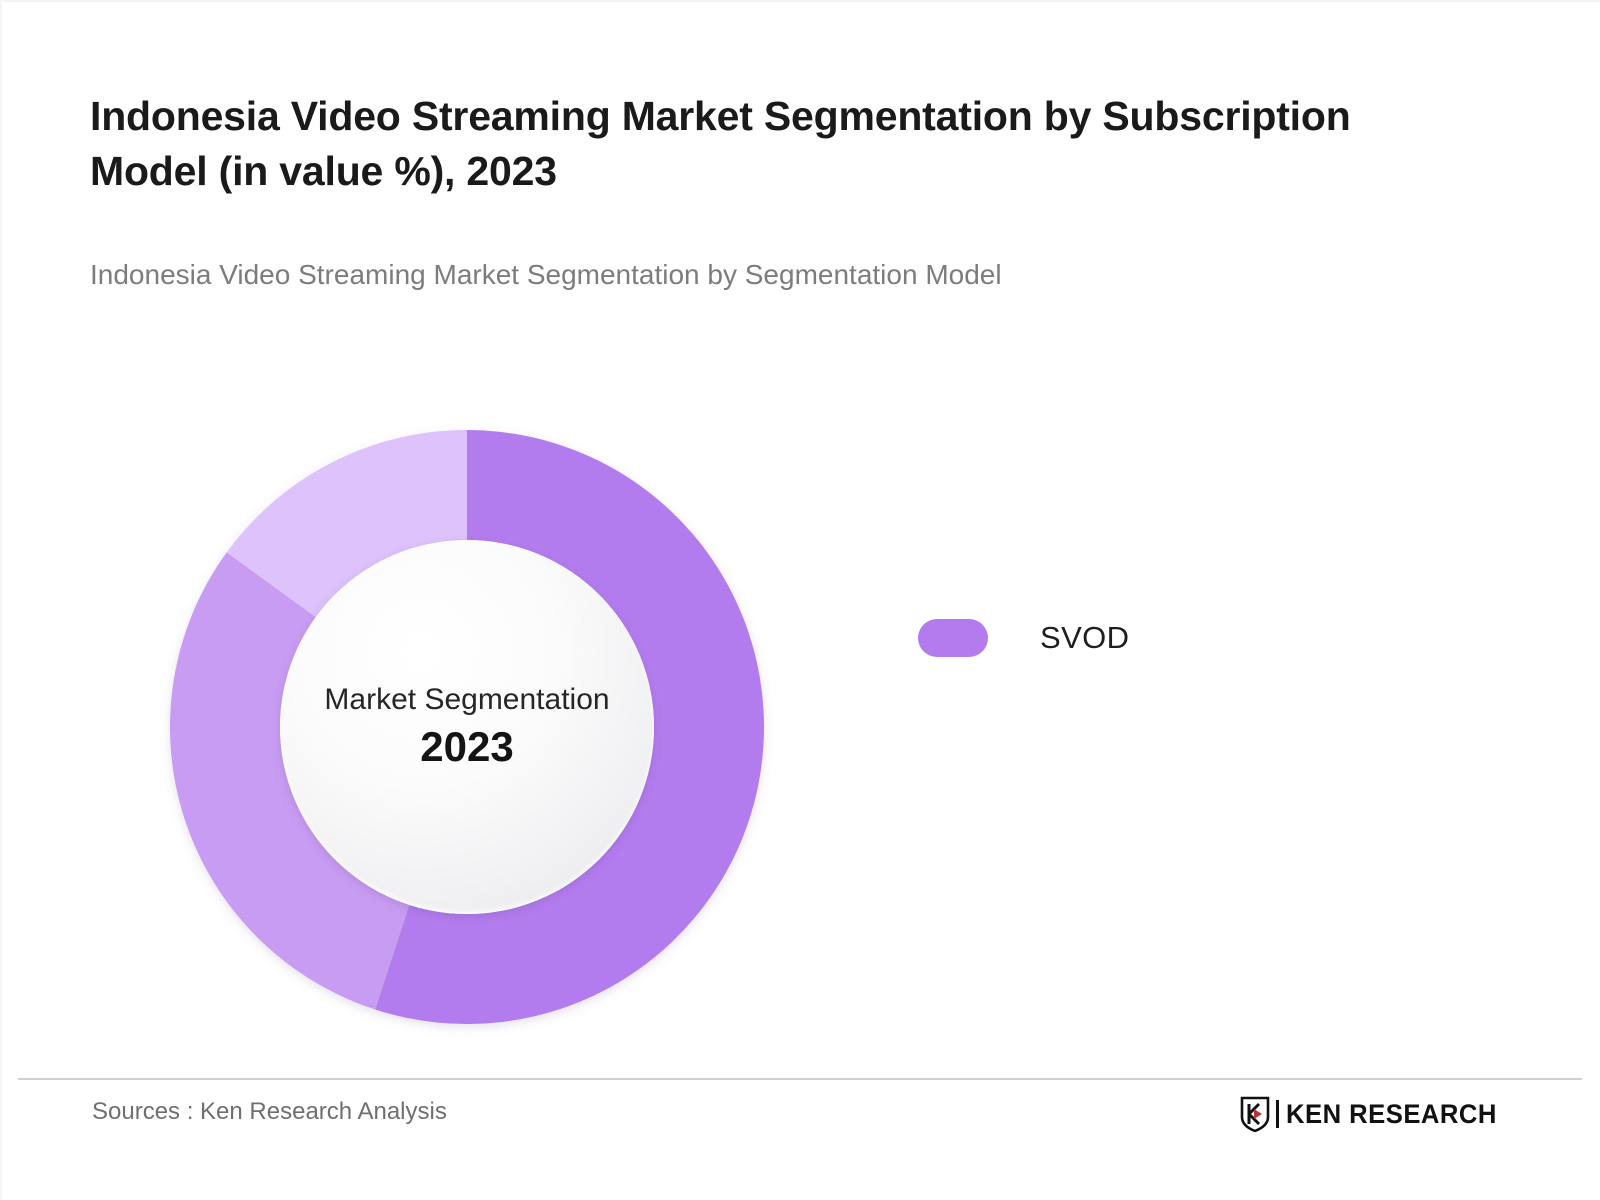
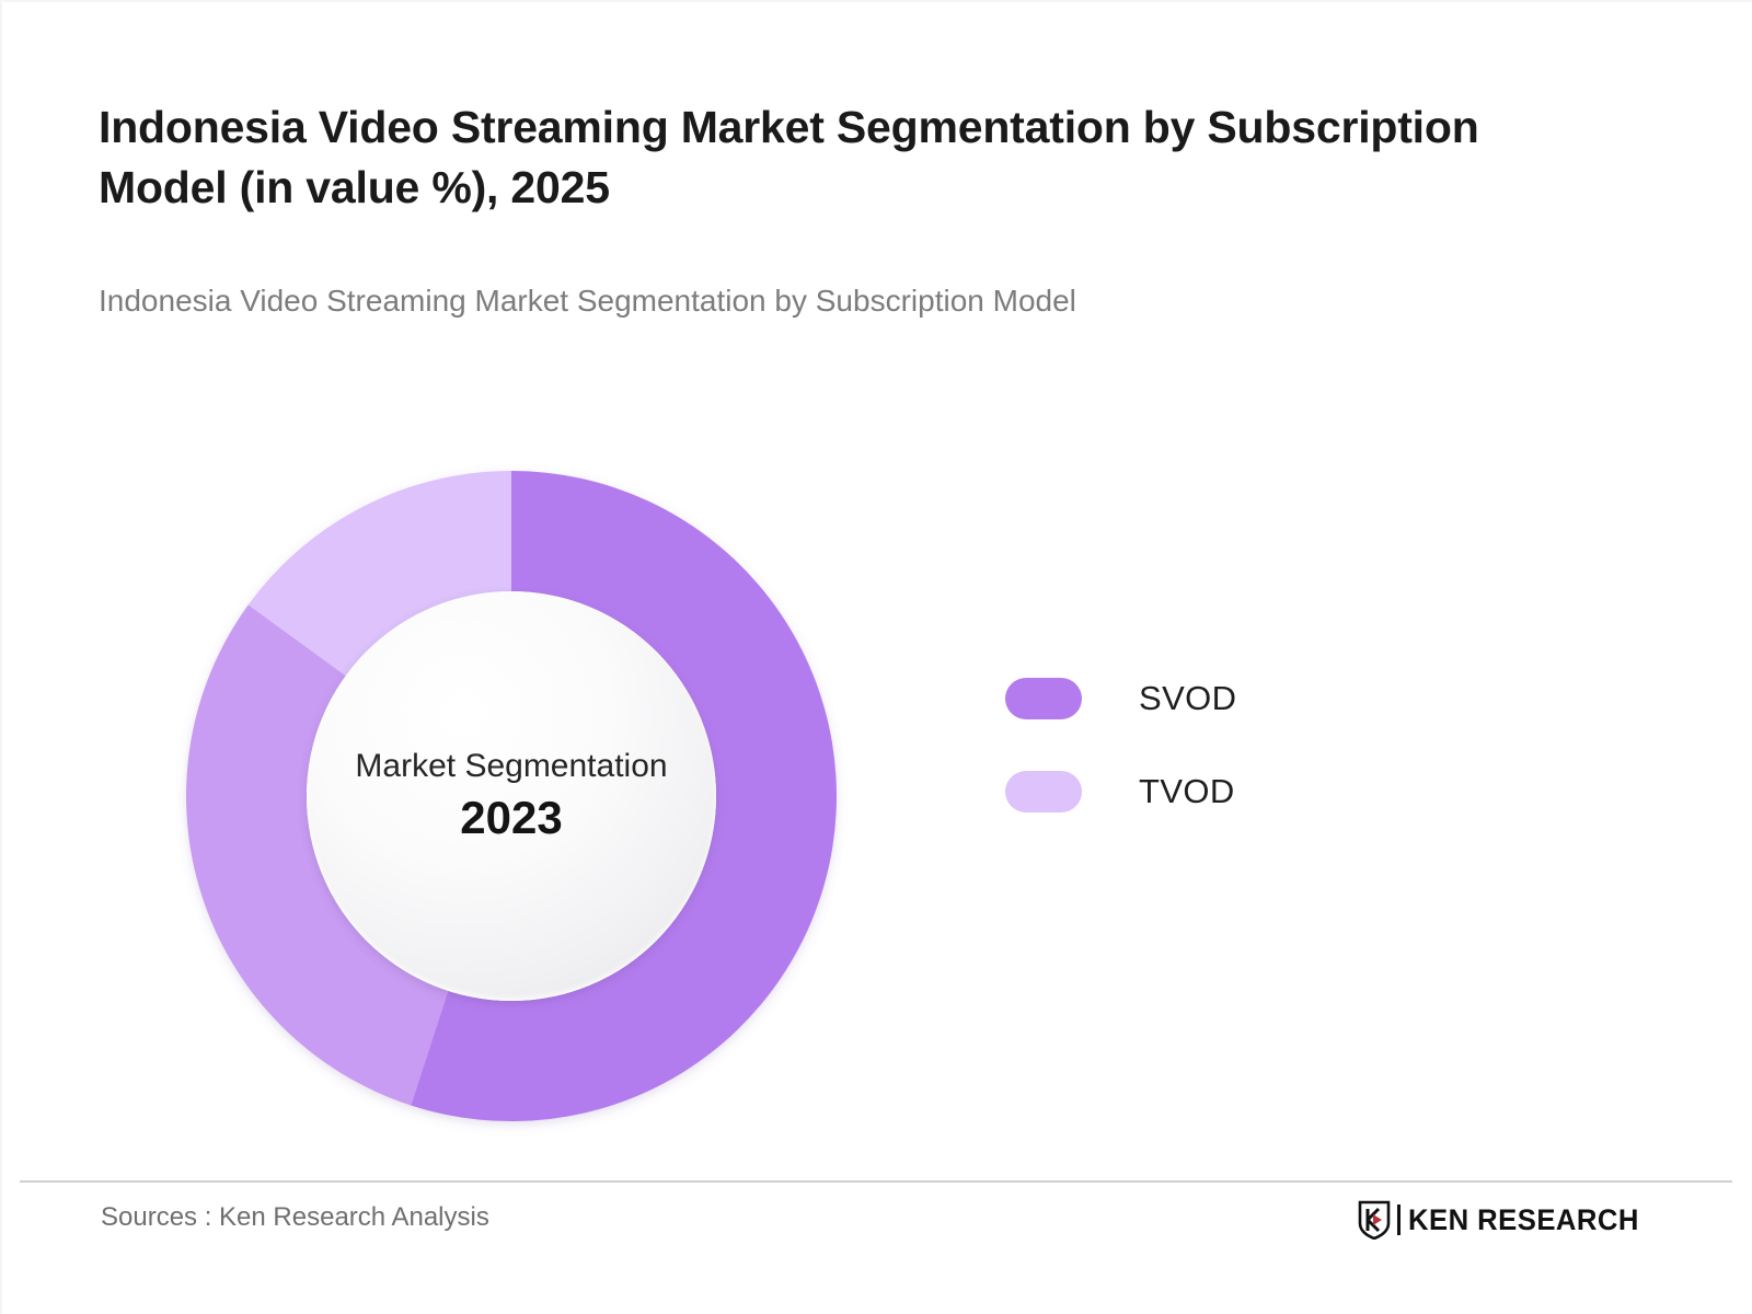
- Indonesia Video Streaming Market Segmentation by Subscription Model (in value %), 2023
+ Indonesia Video Streaming Market Segmentation by Subscription Model (in value %), 2025
- Indonesia Video Streaming Market Segmentation by Segmentation Model
+ Indonesia Video Streaming Market Segmentation by Subscription Model
  Market Segmentation
  2023
  SVOD
+ TVOD
  Sources : Ken Research Analysis
  KEN RESEARCH
